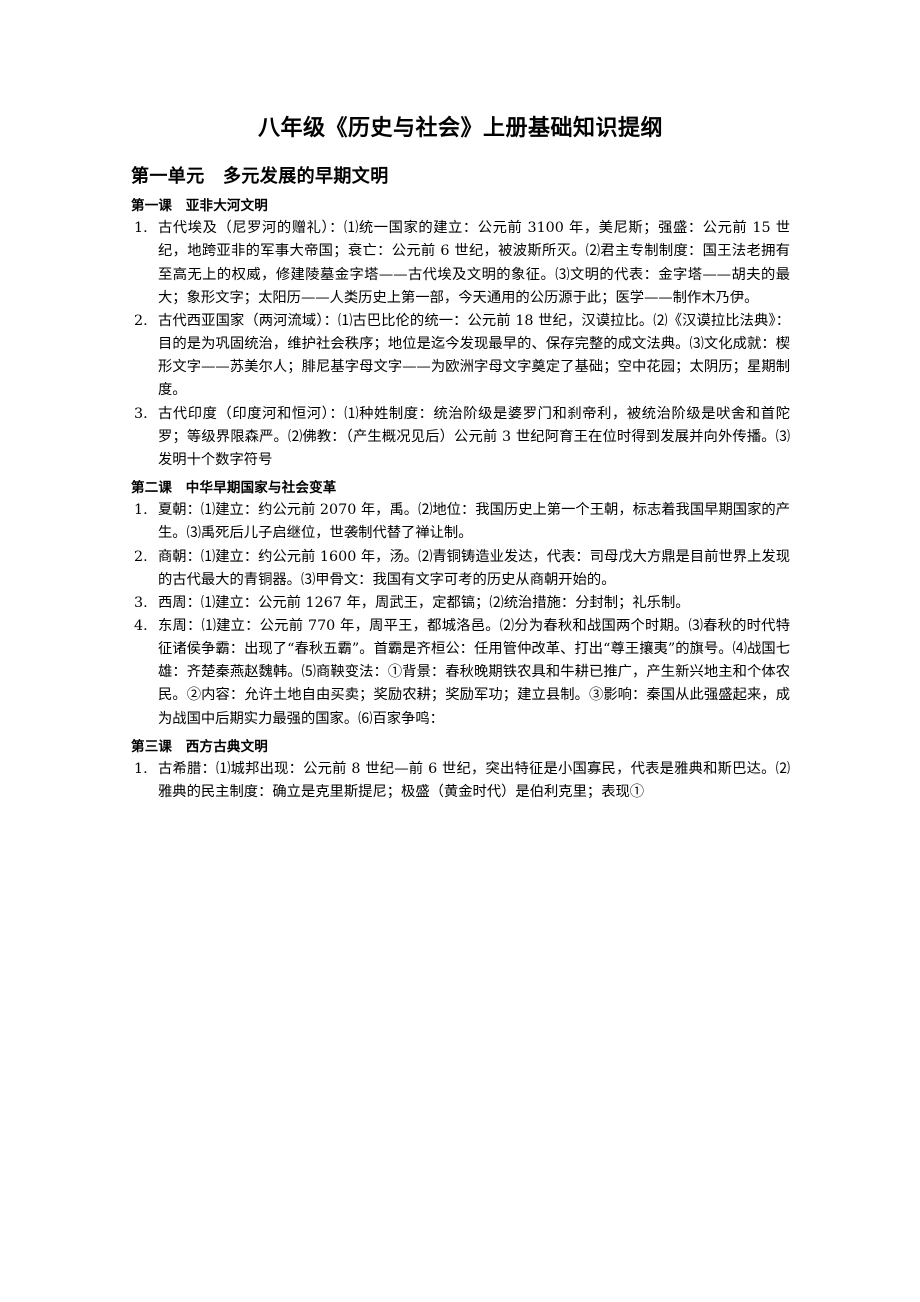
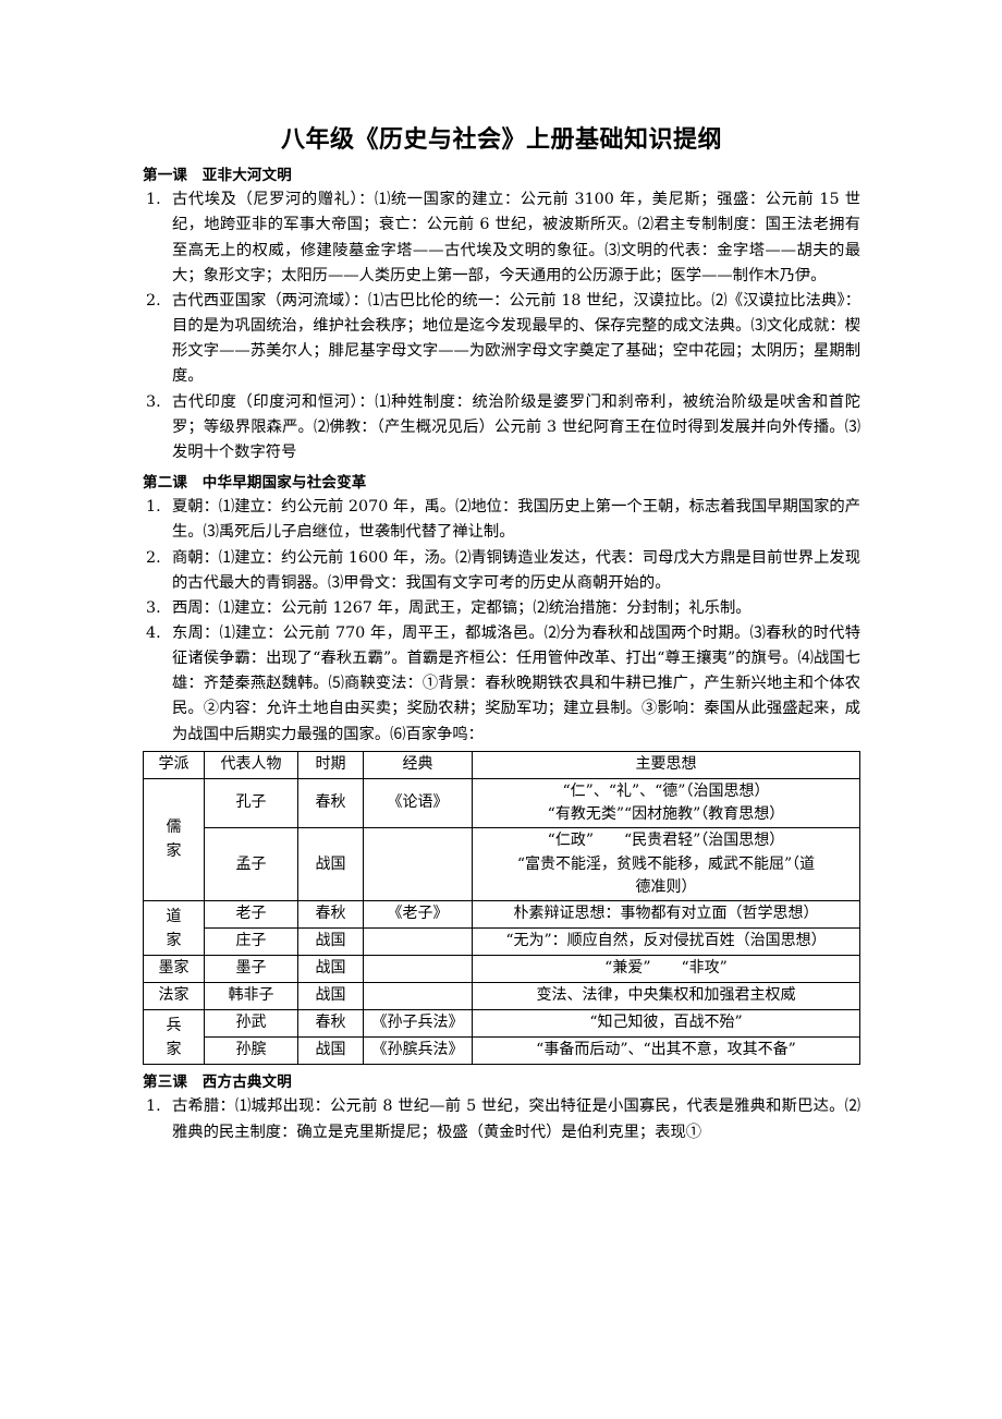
  八年级《历史与社会》上册基础知识提纲
- 第一单元 多元发展的早期文明
  第一课 亚非大河文明
  1.
  古代埃及（尼罗河的赠礼）：⑴统一国家的建立：公元前 3100 年，美尼斯；强盛：公元前 15 世纪，地跨亚非的军事大帝国；衰亡：公元前 6 世纪，被波斯所灭。⑵君主专制制度：国王法老拥有至高无上的权威，修建陵墓金字塔——古代埃及文明的象征。⑶文明的代表：金字塔——胡夫的最大；象形文字；太阳历——人类历史上第一部，今天通用的公历源于此；医学——制作木乃伊。
  2.
  古代西亚国家（两河流域）：⑴古巴比伦的统一：公元前 18 世纪，汉谟拉比。⑵《汉谟拉比法典》：目的是为巩固统治，维护社会秩序；地位是迄今发现最早的、保存完整的成文法典。⑶文化成就：楔形文字——苏美尔人；腓尼基字母文字——为欧洲字母文字奠定了基础；空中花园；太阴历；星期制度。
  3.
  古代印度（印度河和恒河）：⑴种姓制度：统治阶级是婆罗门和刹帝利，被统治阶级是吠舍和首陀罗；等级界限森严。⑵佛教：（产生概况见后）公元前 3 世纪阿育王在位时得到发展并向外传播。⑶发明十个数字符号
  第二课 中华早期国家与社会变革
  1.
  夏朝：⑴建立：约公元前 2070 年，禹。⑵地位：我国历史上第一个王朝，标志着我国早期国家的产生。⑶禹死后儿子启继位，世袭制代替了禅让制。
  2.
  商朝：⑴建立：约公元前 1600 年，汤。⑵青铜铸造业发达，代表：司母戊大方鼎是目前世界上发现的古代最大的青铜器。⑶甲骨文：我国有文字可考的历史从商朝开始的。
  3.
  西周：⑴建立：公元前 1267 年，周武王，定都镐；⑵统治措施：分封制；礼乐制。
  4.
  东周：⑴建立：公元前 770 年，周平王，都城洛邑。⑵分为春秋和战国两个时期。⑶春秋的时代特征诸侯争霸：出现了“春秋五霸”。首霸是齐桓公：任用管仲改革、打出“尊王攘夷”的旗号。⑷战国七雄：齐楚秦燕赵魏韩。⑸商鞅变法：①背景：春秋晚期铁农具和牛耕已推广，产生新兴地主和个体农民。②内容：允许土地自由买卖；奖励农耕；奖励军功；建立县制。③影响：秦国从此强盛起来，成为战国中后期实力最强的国家。⑹百家争鸣：
+ 学派	代表人物	时期	经典	主要思想
+ 儒 家	孔子	春秋	《论语》	“仁”、“礼”、“德”（治国思想） “有教无类”“因材施教”（教育思想）
+ 孟子	战国		“仁政” “民贵君轻”（治国思想） “富贵不能淫，贫贱不能移，威武不能屈”（道 德准则）
+ 道 家	老子	春秋	《老子》	朴素辩证思想：事物都有对立面（哲学思想）
+ 庄子	战国		“无为”：顺应自然，反对侵扰百姓（治国思想）
+ 墨家	墨子	战国		“兼爱” “非攻”
+ 法家	韩非子	战国		变法、法律，中央集权和加强君主权威
+ 兵 家	孙武	春秋	《孙子兵法》	“知己知彼，百战不殆”
+ 孙膑	战国	《孙膑兵法》	“事备而后动”、“出其不意，攻其不备”
  第三课 西方古典文明
  1.
- 古希腊：⑴城邦出现：公元前 8 世纪—前 6 世纪，突出特征是小国寡民，代表是雅典和斯巴达。⑵雅典的民主制度：确立是克里斯提尼；极盛（黄金时代）是伯利克里；表现①
+ 古希腊：⑴城邦出现：公元前 8 世纪—前 5 世纪，突出特征是小国寡民，代表是雅典和斯巴达。⑵雅典的民主制度：确立是克里斯提尼；极盛（黄金时代）是伯利克里；表现①
